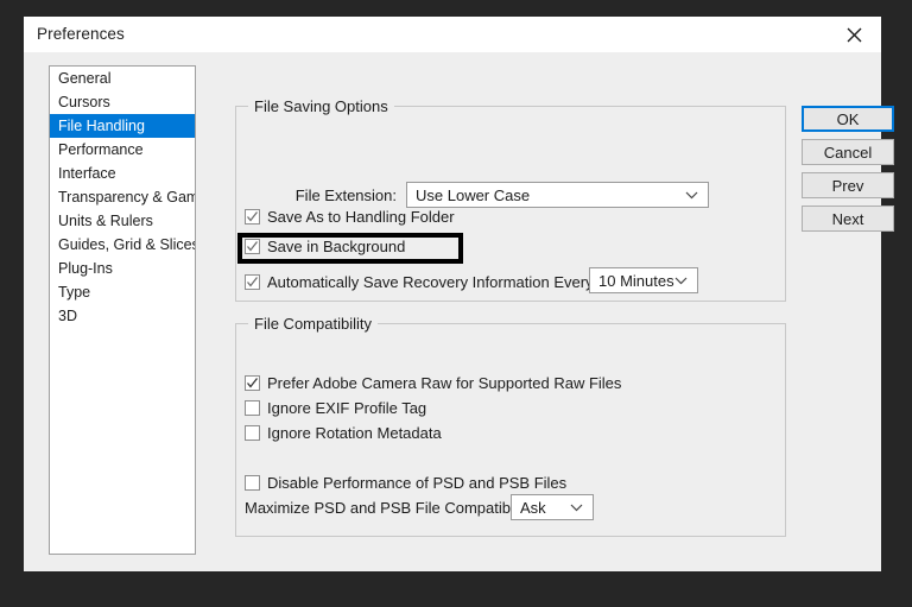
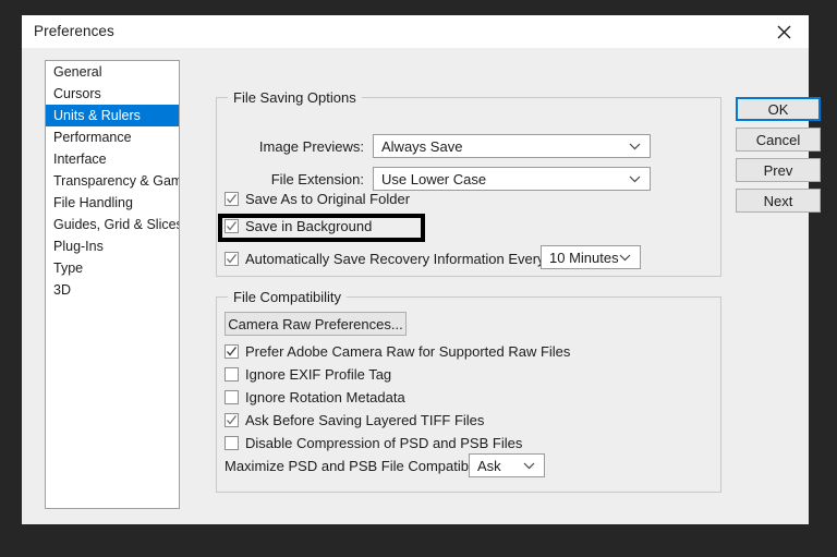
  Preferences
  General
  Cursors
- File Handling
+ Units & Rulers
  Performance
  Interface
  Transparency & Gam
- Units & Rulers
+ File Handling
  Guides, Grid & Slice
  Plug-Ins
  Type
  3D
  File Saving Options
+ Image Previews:
+ Always Save
  File Extension:
  Use Lower Case
- Save As to Handling Folder
+ Save As to Original Folder
  Save in Background
  Automatically Save Recovery Information Ever
  10 Minutes
  File Compatibility
+ Camera Raw Preferences...
  Prefer Adobe Camera Raw for Supported Raw Files
  Ignore EXIF Profile Tag
  Ignore Rotation Metadata
+ Ask Before Saving Layered TIFF Files
- Disable Performance of PSD and PSB Files
+ Disable Compression of PSD and PSB Files
  Maximize PSD and PSB File Compatib
  Ask
  OK
  Cancel
  Prev
  Next
